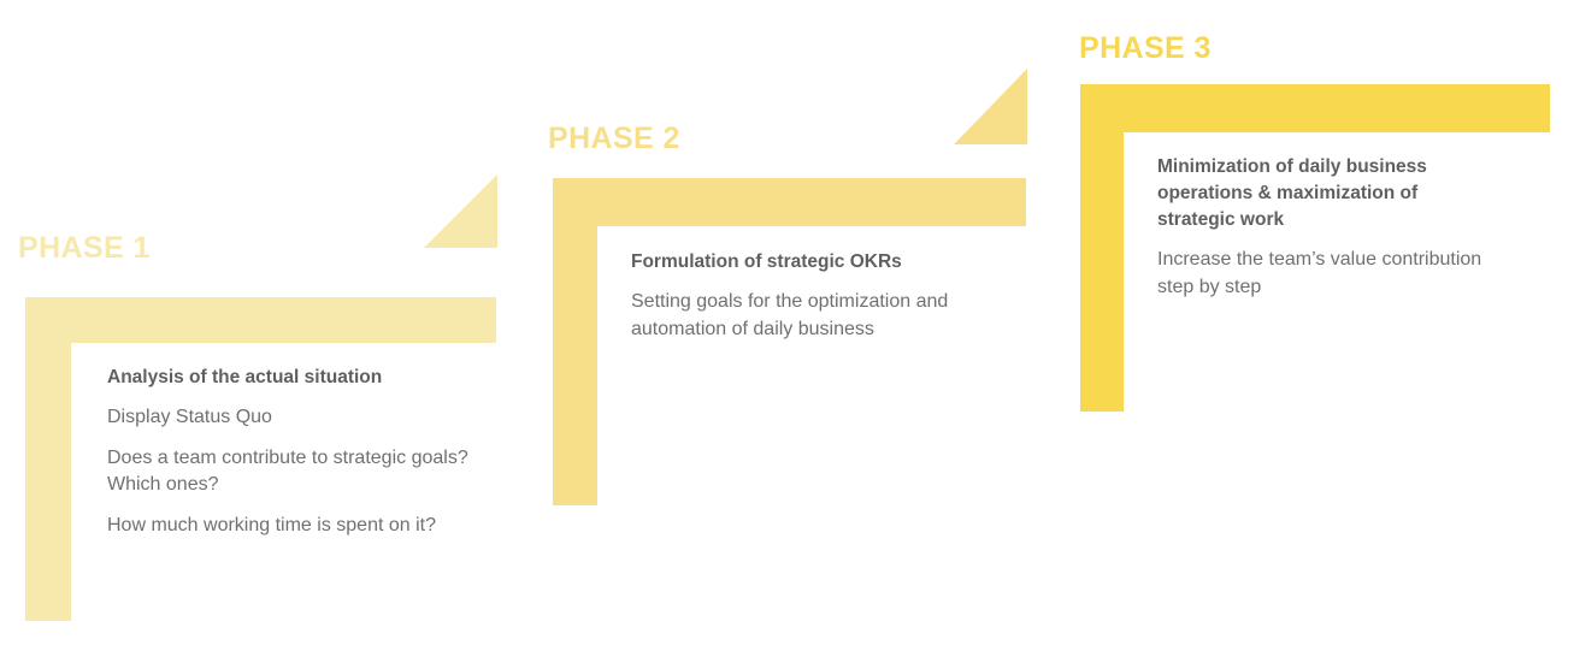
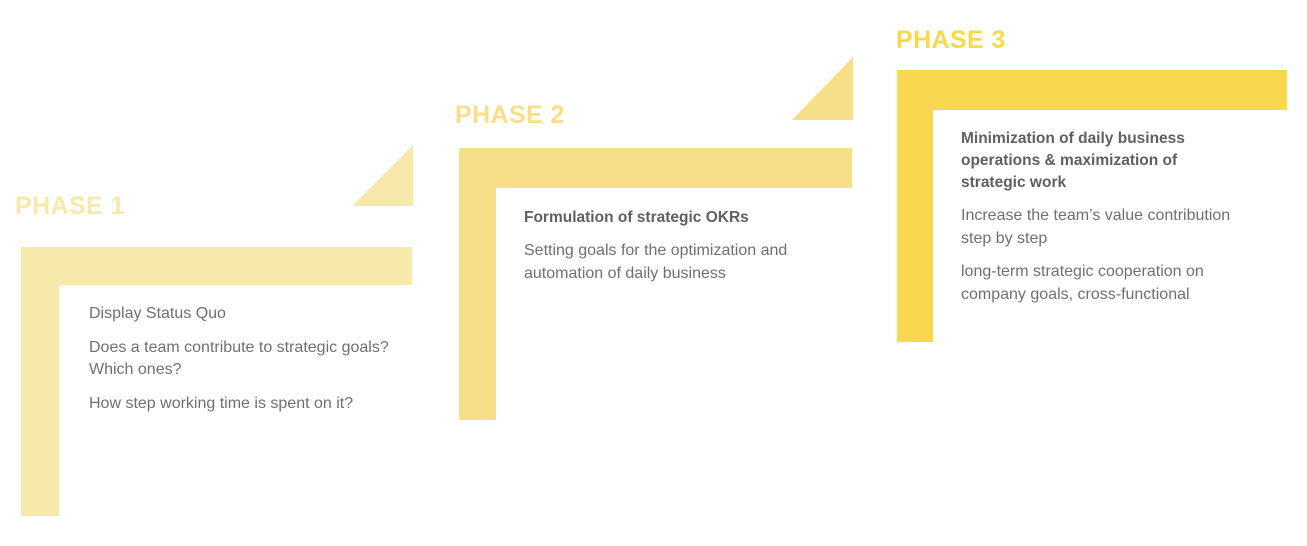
  PHASE 1
- Analysis of the actual situation
  Display Status Quo
  Does a team contribute to strategic goals? Which ones?
- How much working time is spent on it?
+ How step working time is spent on it?
  PHASE 2
  Formulation of strategic OKRs
  Setting goals for the optimization and automation of daily business
  PHASE 3
  Minimization of daily business operations & maximization of strategic work
  Increase the team’s value contribution step by step
+ long-term strategic cooperation on company goals, cross-functional
